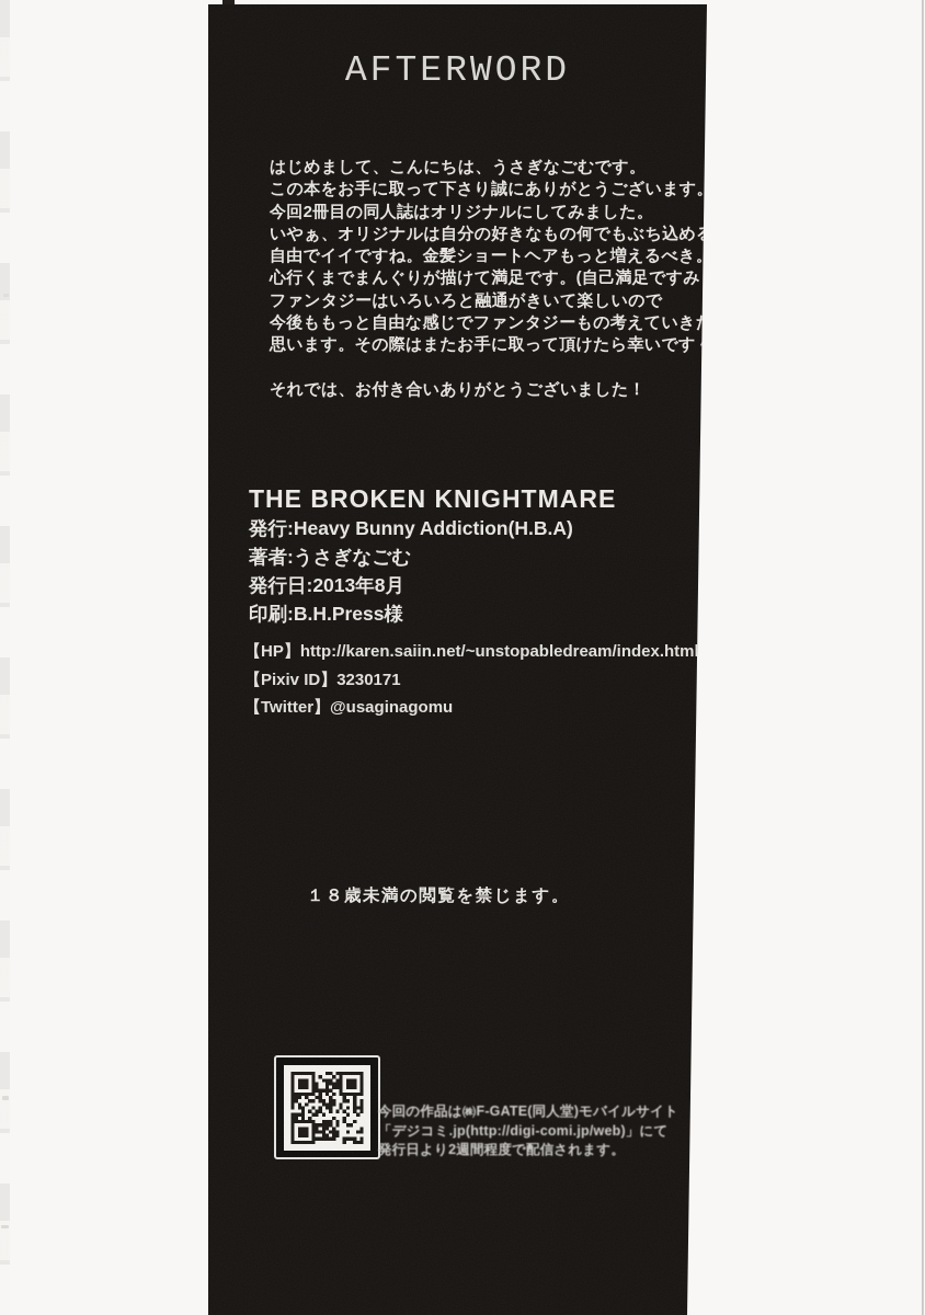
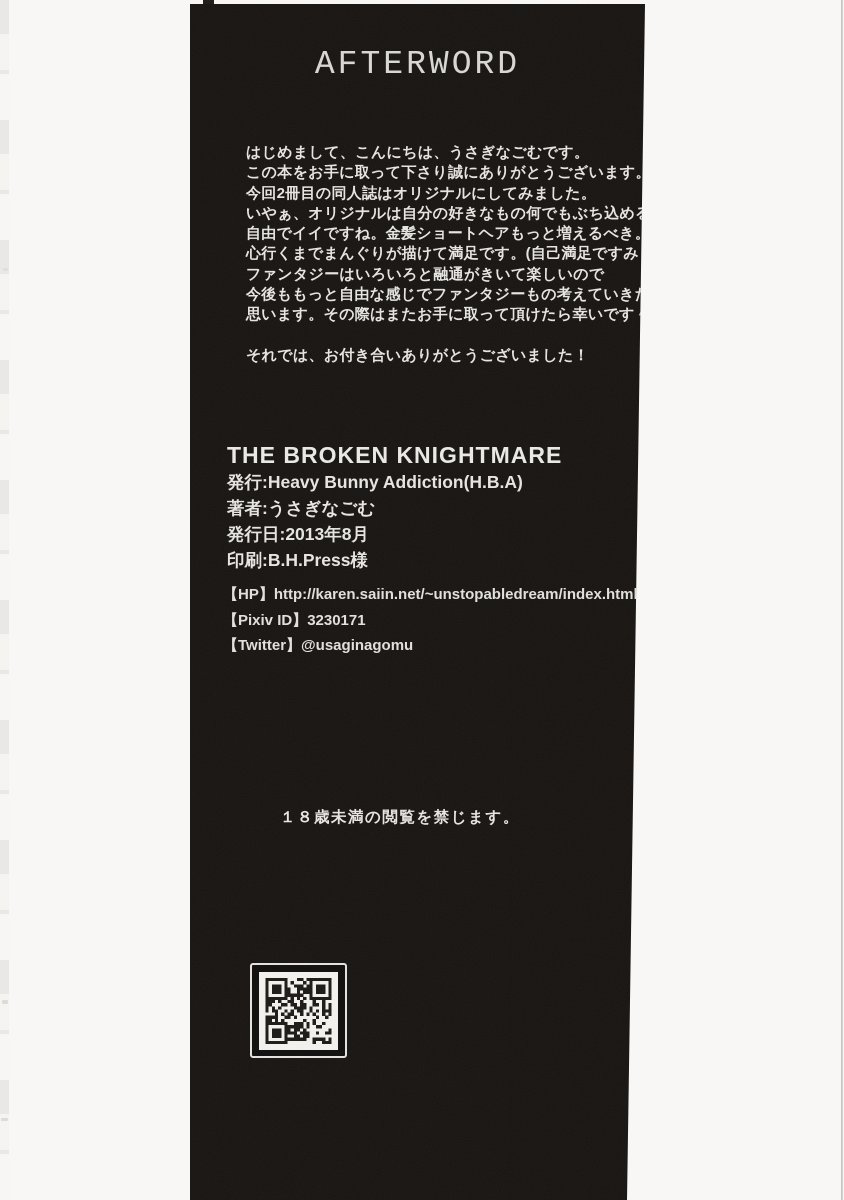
  AFTERWORD
  はじめまして、こんにちは、うさぎなごむです。
  この本をお手に取って下さり誠にありがとうございます
  今回2冊目の同人誌はオリジナルにしてみました。
  いやぁ、オリジナルは自分の好きなもの何でもぶち込め
  自由でイイですね。金髪ショートヘアもっと増えるべき
  心行くまでまんぐりが描けて満足です。(自己満足ですみ
  ファンタジーはいろいろと融通がきいて楽しいので
  今後ももっと自由な感じでファンタジーもの考えていき
  思います。その際はまたお手に取って頂けたら幸いです
  それでは、お付き合いありがとうございました！
  THE BROKEN KNIGHTMARE
  発行:Heavy Bunny Addiction(H.B.A)
  著者:うさぎなごむ
  発行日:2013年8月
  印刷:B.H.Press様
  【HP】http://karen.saiin.net/~unstopabledream/index.html
  【Pixiv ID】3230171
  【Twitter】@usaginagomu
  １８歳未満の閲覧を禁じます。
- 今回の作品は㈱F-GATE(同人堂)モバイルサイト
- 「デジコミ.jp(http://digi-comi.jp/web)」にて
- 発行日より2週間程度で配信されます。
